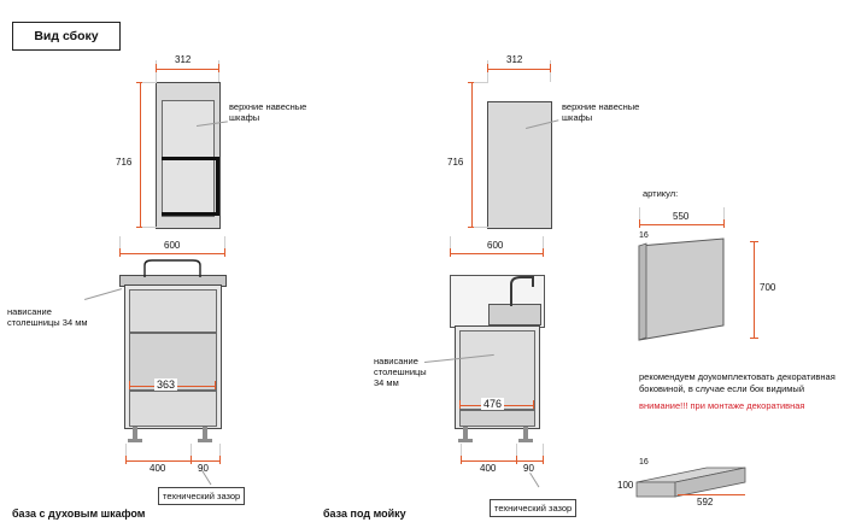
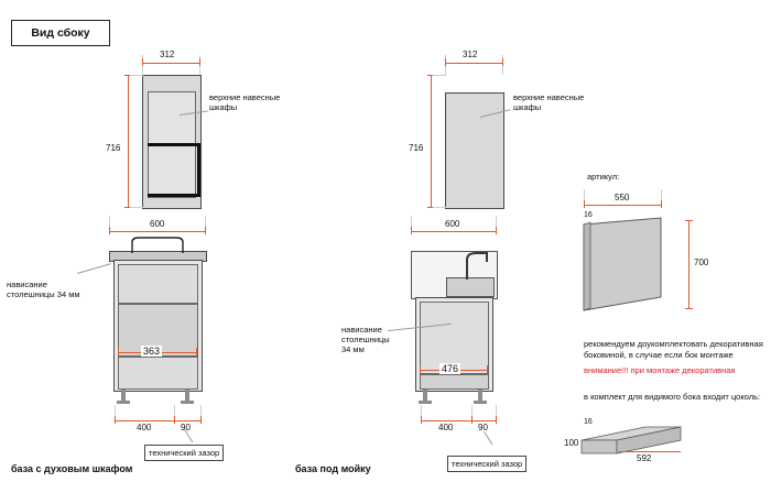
  Вид сбоку
  312
  716
  верхние навесные
  шкафы
  600
  363
  нависание
  столешницы 34 мм
  400
  90
  технический зазор
  база с духовым шкафом
  312
  716
  верхние навесные
  шкафы
  600
  476
  нависание
  столешницы
  34 мм
  400
  90
  технический зазор
  база под мойку
  артикул:
  550
  700
  рекомендуем доукомплектовать декоративная
- боковиной, в случае если бок видимый
+ боковиной, в случае если бок монтаже
  внимание!!! при монтаже декоративная
+ в комплект для видимого бока входит цоколь:
  100
  592
